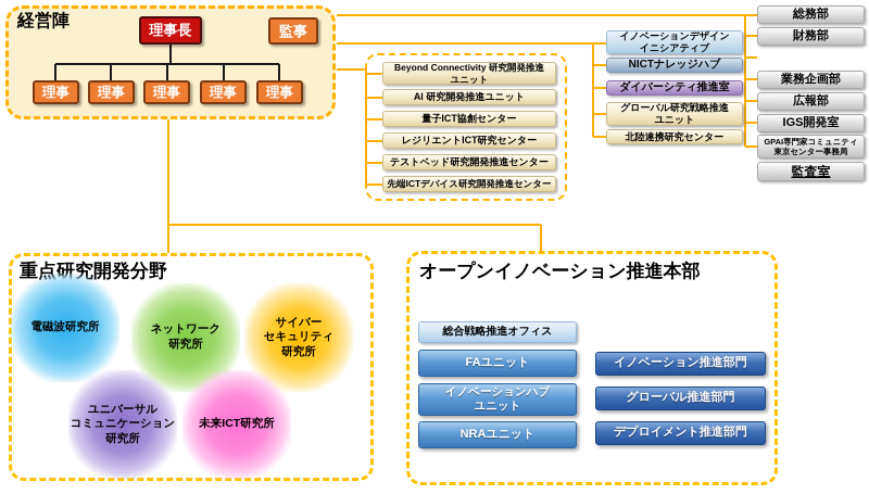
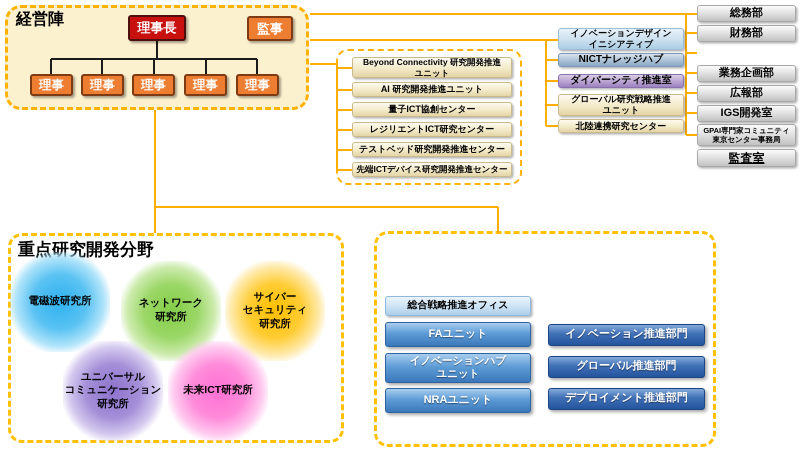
  経営陣
  理事長
  監事
  理事
  理事
  理事
  理事
  理事
  Beyond Connectivity 研究開発推進
  ユニット
  AI 研究開発推進ユニット
  量子ICT協創センター
  レジリエントICT研究センター
  テストベッド研究開発推進センター
  先端ICTデバイス研究開発推進センター
  イノベーションデザイン
  イニシアティブ
  NICTナレッジハブ
  ダイバーシティ推進室
  グローバル研究戦略推進
  ユニット
  北陸連携研究センター
  総務部
  財務部
  業務企画部
  広報部
  IGS開発室
  GPAI専門家コミュニティ
  東京センター事務局
  監査室
  重点研究開発分野
  電磁波研究所
  ネットワーク
  研究所
  サイバー
  セキュリティ
  研究所
  ユニバーサル
  コミュニケーション
  研究所
  未来ICT研究所
- オープンイノベーション推進本部
  総合戦略推進オフィス
  FAユニット
  イノベーションハブ
  ユニット
  NRAユニット
  イノベーション推進部門
  グローバル推進部門
  デプロイメント推進部門
